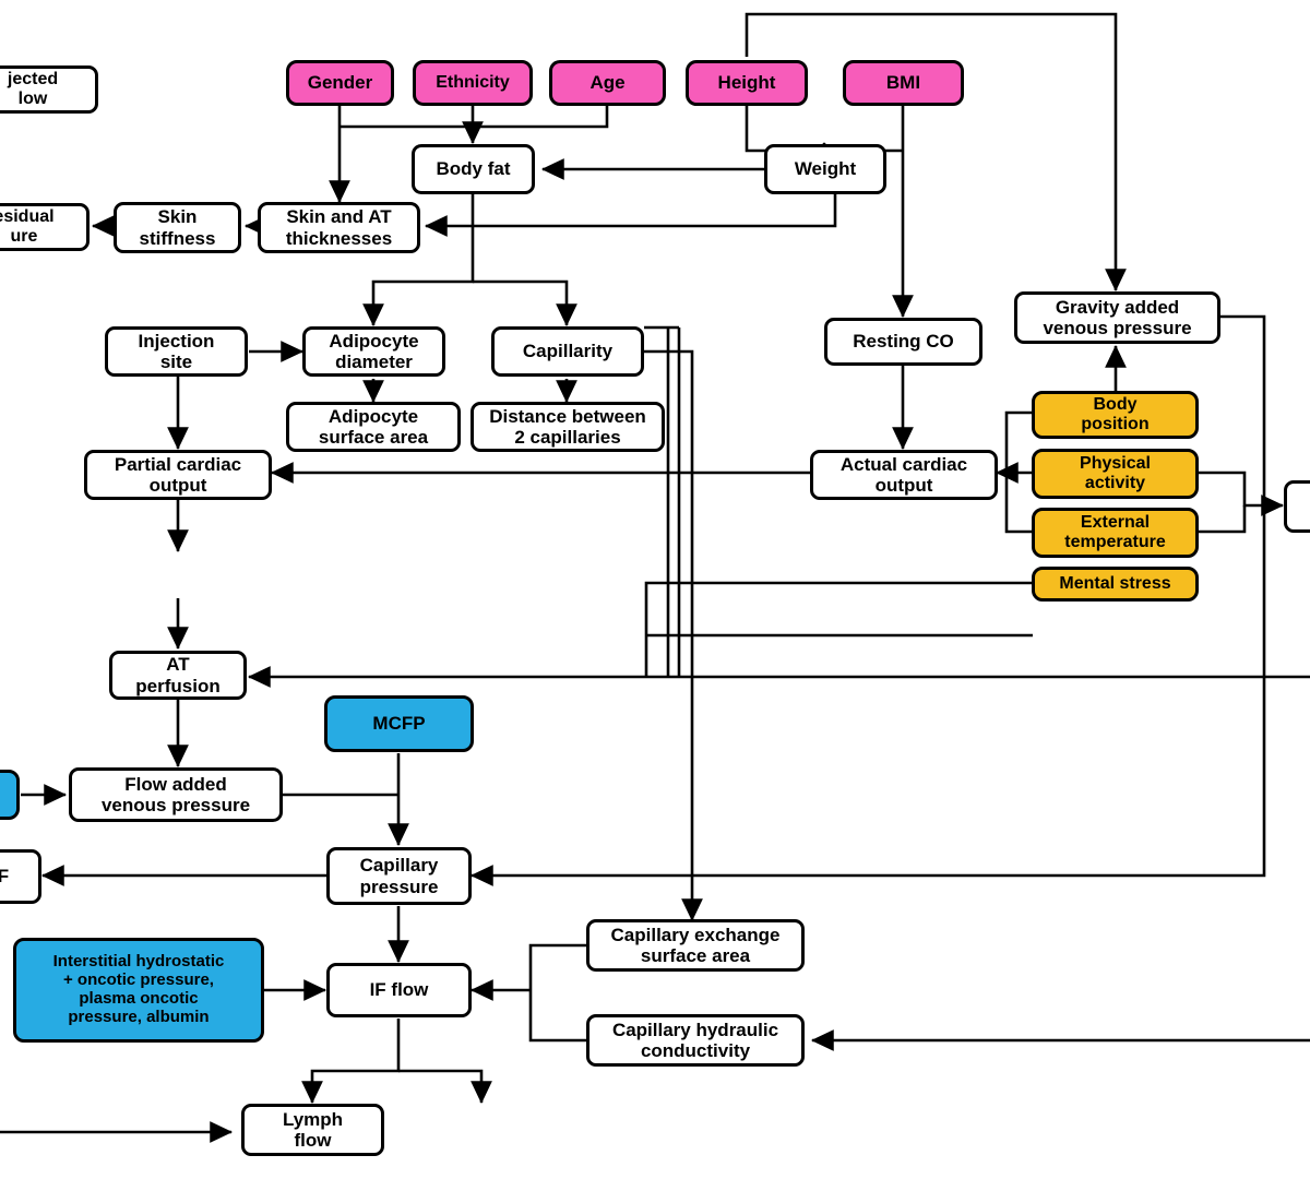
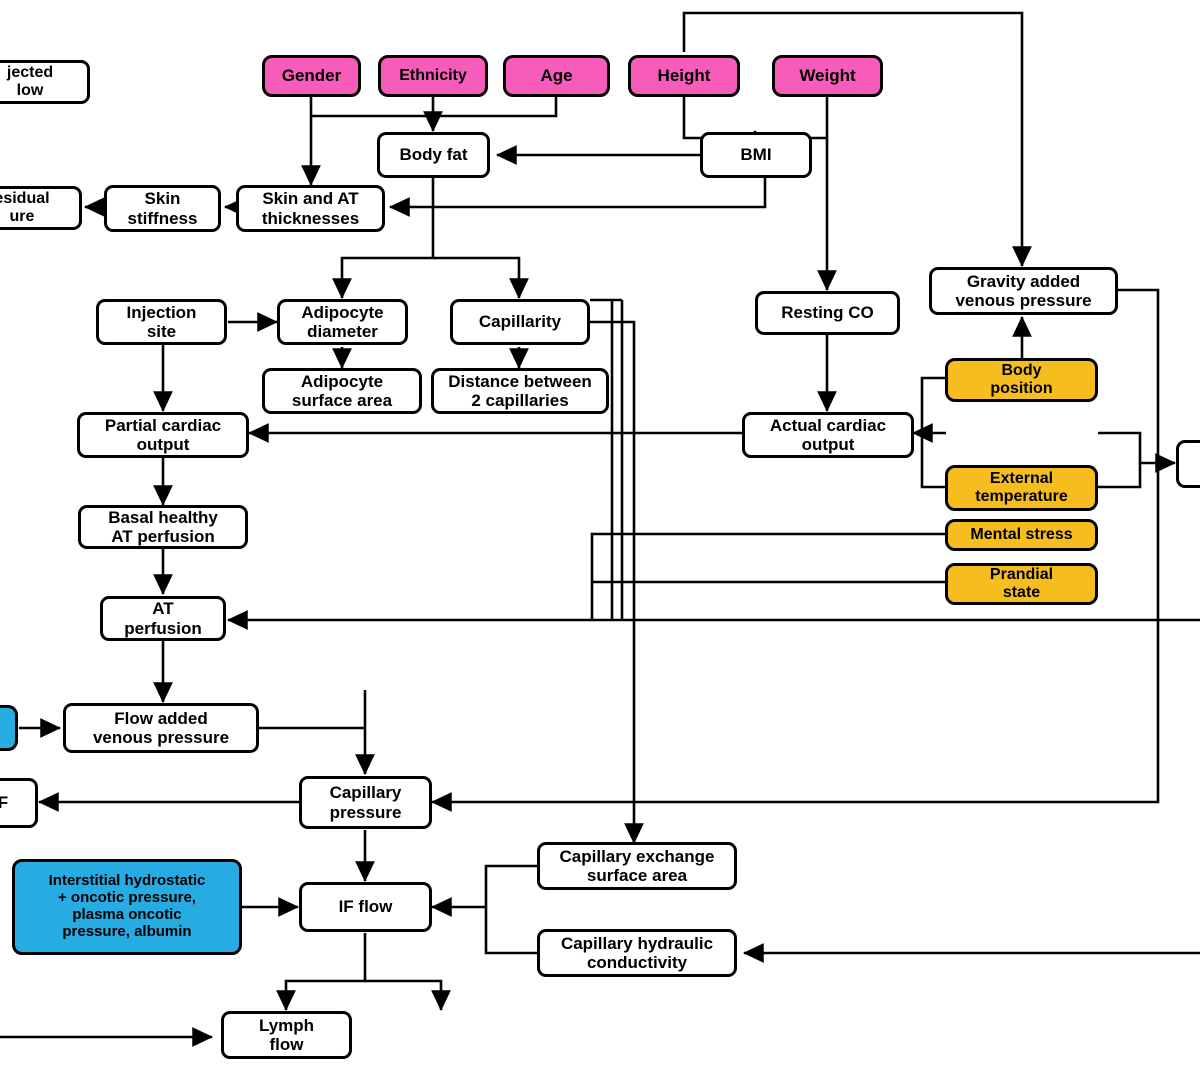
  jected
  low
  sidual
  ure
  Gender
  Ethnicity
  Age
  Height
- BMI
+ Weight
  Body fat
- Weight
+ BMI
  Skin
  stiffness
  Skin and AT
  thicknesses
  Injection
  site
  Adipocyte
  diameter
  Adipocyte
  surface area
  Capillarity
  Distance between
  2 capillaries
  Resting CO
  Gravity added
  venous pressure
  Partial cardiac
  output
  Actual cardiac
  output
  Body
  position
- Physical
- activity
  External
  temperature
  Mental stress
+ Prandial
+ state
+ Basal healthy
+ AT perfusion
  AT
  perfusion
- MCFP
  Flow added
  venous pressure
  Capillary
  pressure
  Interstitial hydrostatic
  + oncotic pressure,
  plasma oncotic
  pressure, albumin
  IF flow
  Capillary exchange
  surface area
  Capillary hydraulic
  conductivity
  Lymph
  flow
  F
